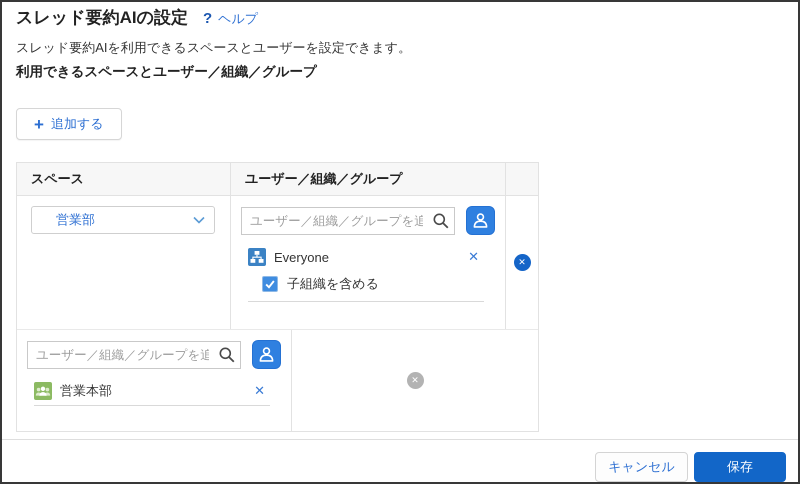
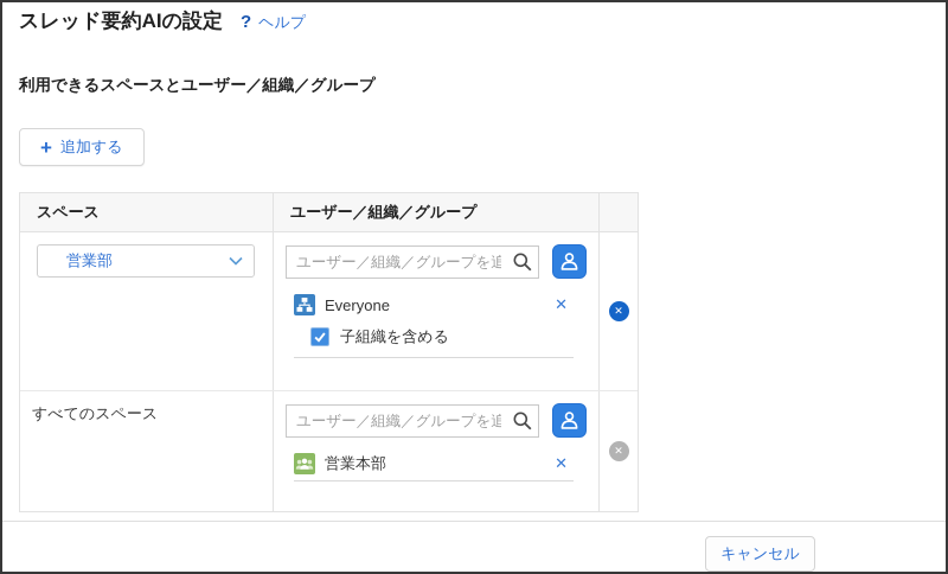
  スレッド要約AIの設定
  ?
  ヘルプ
- スレッド要約AIを利用できるスペースとユーザーを設定できます。
  利用できるスペースとユーザー／組織／グループ
  +
  追加する
  スペース
  ユーザー／組織／グループ
  営業部
  ユーザー／組織／グループを追
  Everyone
  ✕
  子組織を含める
  ✕
+ すべてのスペース
  ユーザー／組織／グループを追
  営業本部
  ✕
  ✕
  キャンセル
- 保存
